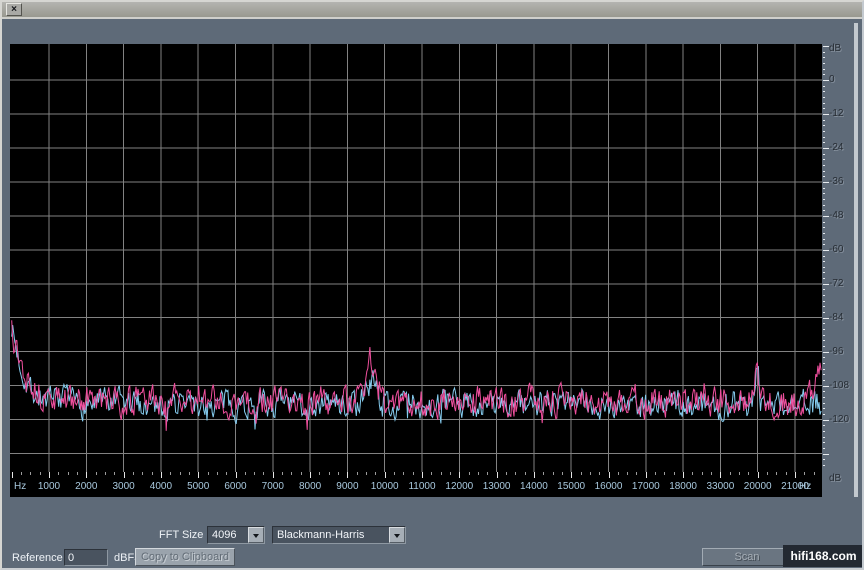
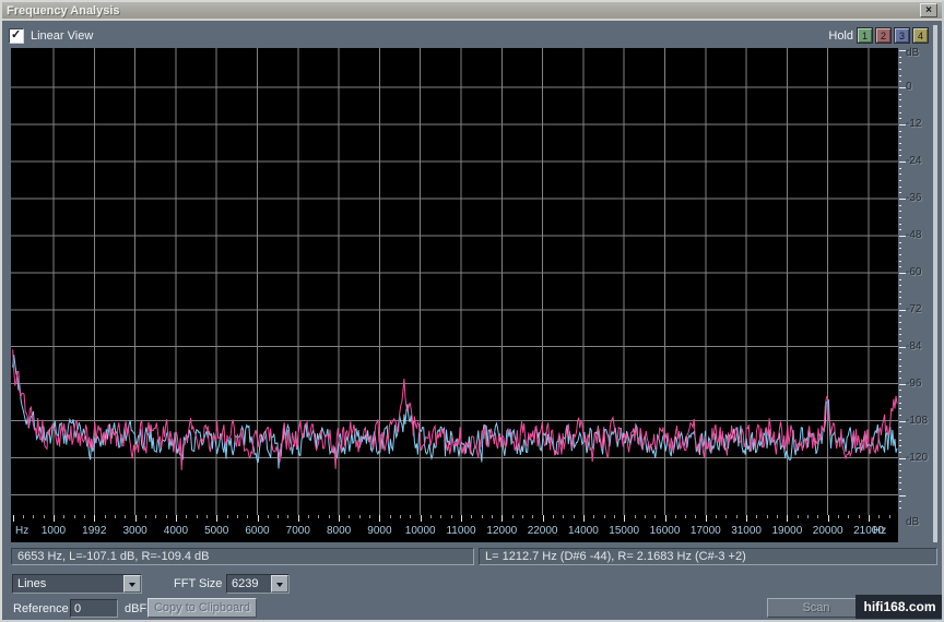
+ Frequency Analysis
  ×
+ ✓
+ Linear View
+ Hold
+ 1
+ 2
+ 3
+ 4
  Hz
  1000
- 2000
+ 1992
  3000
  4000
  5000
  6000
  7000
  8000
  9000
  10000
  11000
  12000
- 13000
+ 22000
  14000
  15000
  16000
  17000
- 18000
+ 31000
- 33000
+ 19000
  20000
  21000
  Hz
  dB
  0
  -12
  -24
  -36
  -48
  -60
  -72
  -84
  -96
  -108
  -120
  dB
+ 6653 Hz, L=-107.1 dB, R=-109.4 dB
+ L= 1212.7 Hz (D#6 -44), R= 2.1683 Hz (C#-3 +2)
+ Lines
  FFT Size
- 4096
+ 6239
- Blackmann-Harris
  Reference
  0
  dBF
  Copy to Clipboard
  Scan
  hifi168.com
